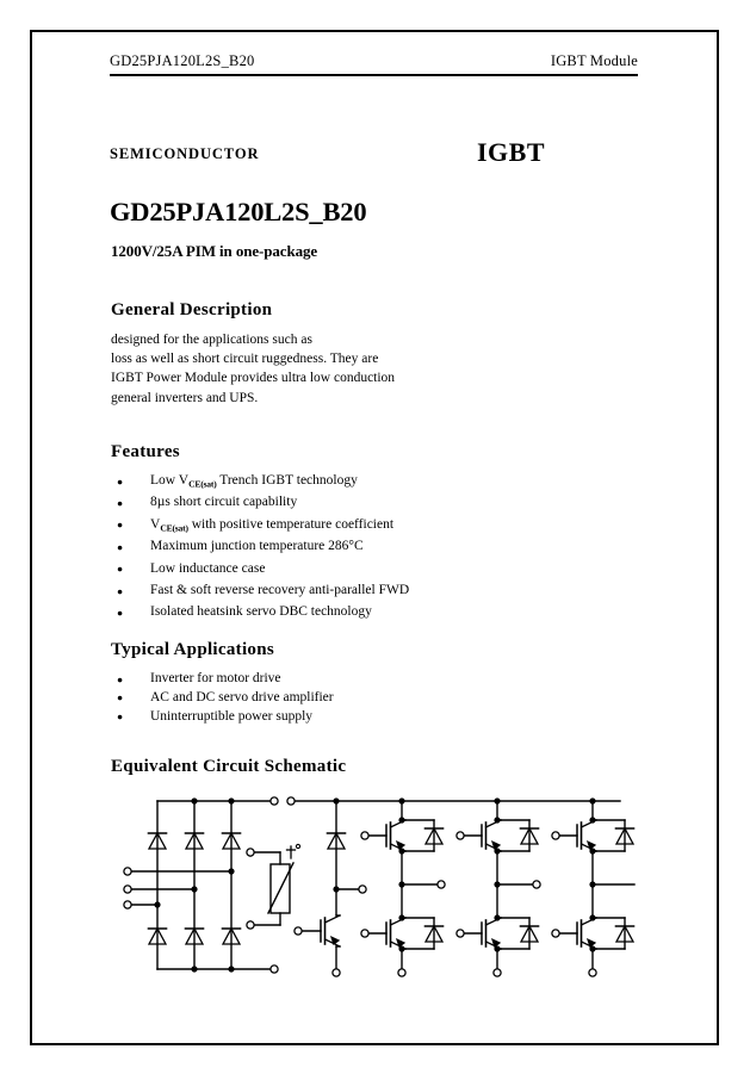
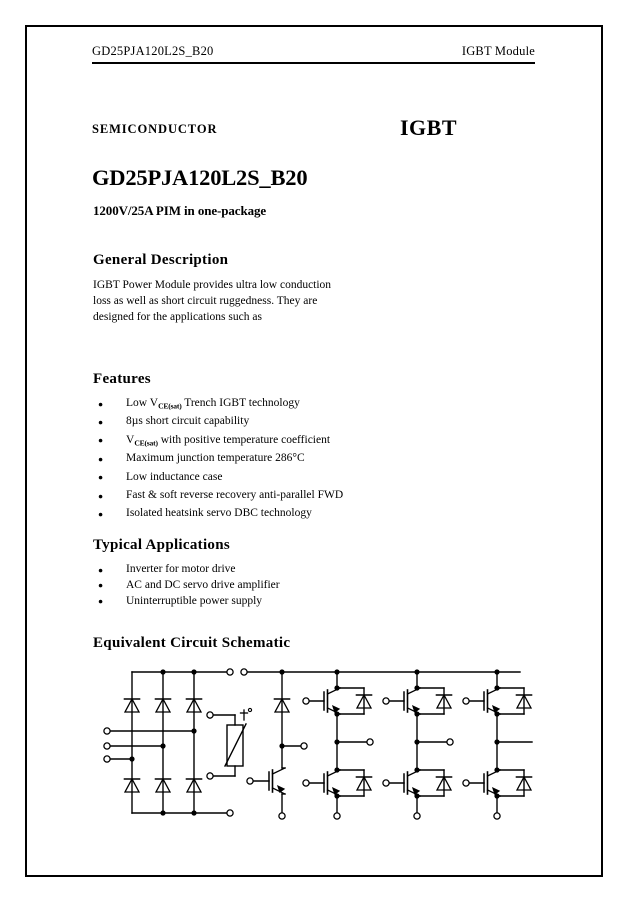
  GD25PJA120L2S_B20
  IGBT Module
  SEMICONDUCTOR
  IGBT
  GD25PJA120L2S_B20
  1200V/25A PIM in one-package
  General Description
- designed for the applications such as
+ IGBT Power Module provides ultra low conduction
  loss as well as short circuit ruggedness. They are
- IGBT Power Module provides ultra low conduction
+ designed for the applications such as
- general inverters and UPS.
  Features
  Low VCE(sat) Trench IGBT technology
  8µs short circuit capability
  VCE(sat) with positive temperature coefficient
  Maximum junction temperature 286°C
  Low inductance case
  Fast & soft reverse recovery anti-parallel FWD
  Isolated heatsink servo DBC technology
  Typical Applications
  Inverter for motor drive
  AC and DC servo drive amplifier
  Uninterruptible power supply
  Equivalent Circuit Schematic
